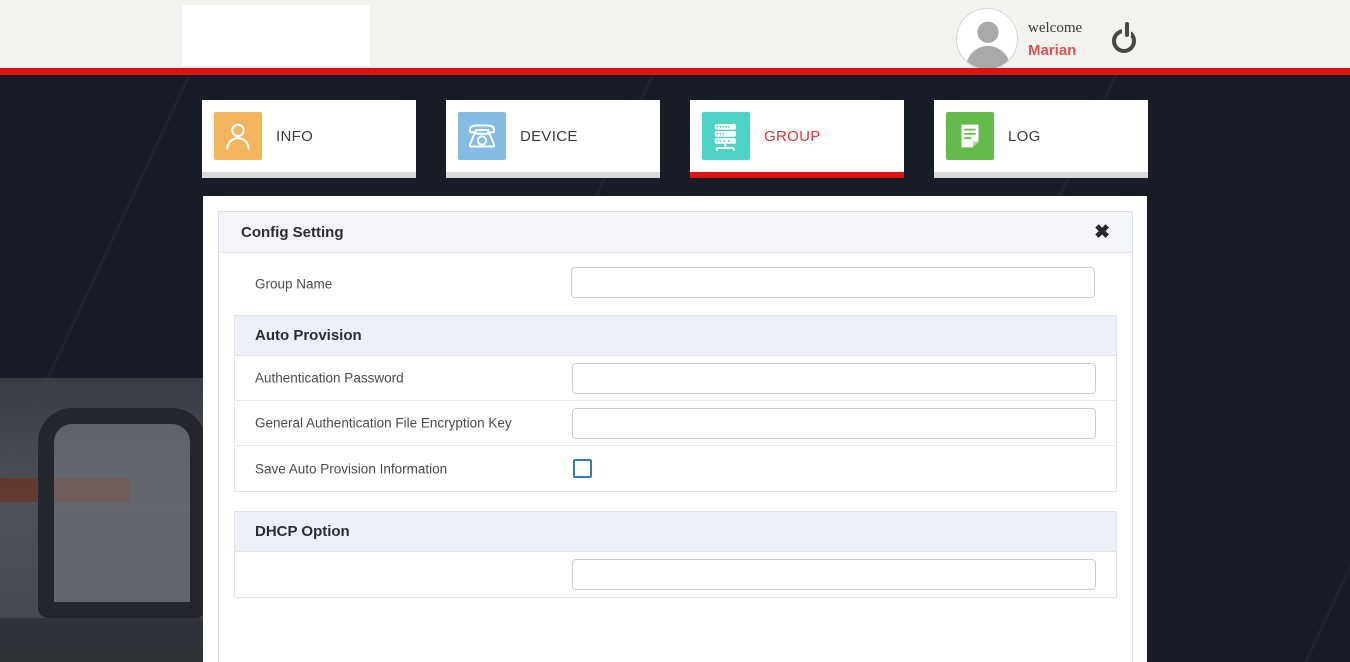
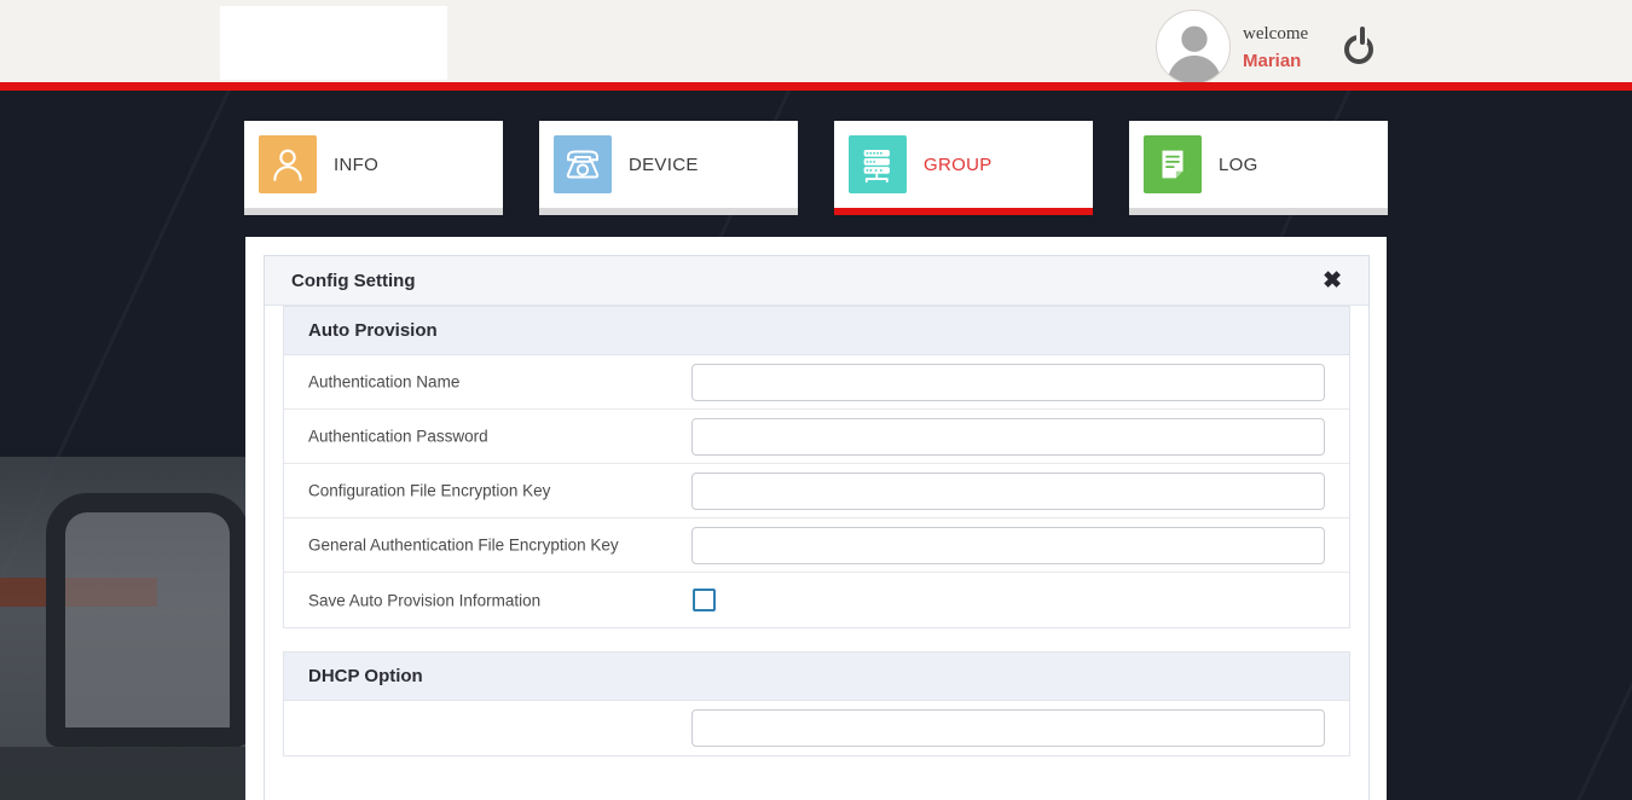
  welcome
  Marian
  INFO
  DEVICE
  GROUP
  LOG
  Config Setting
  ✖
- Group Name
  Auto Provision
+ Authentication Name
  Authentication Password
+ Configuration File Encryption Key
  General Authentication File Encryption Key
  Save Auto Provision Information
  DHCP Option
